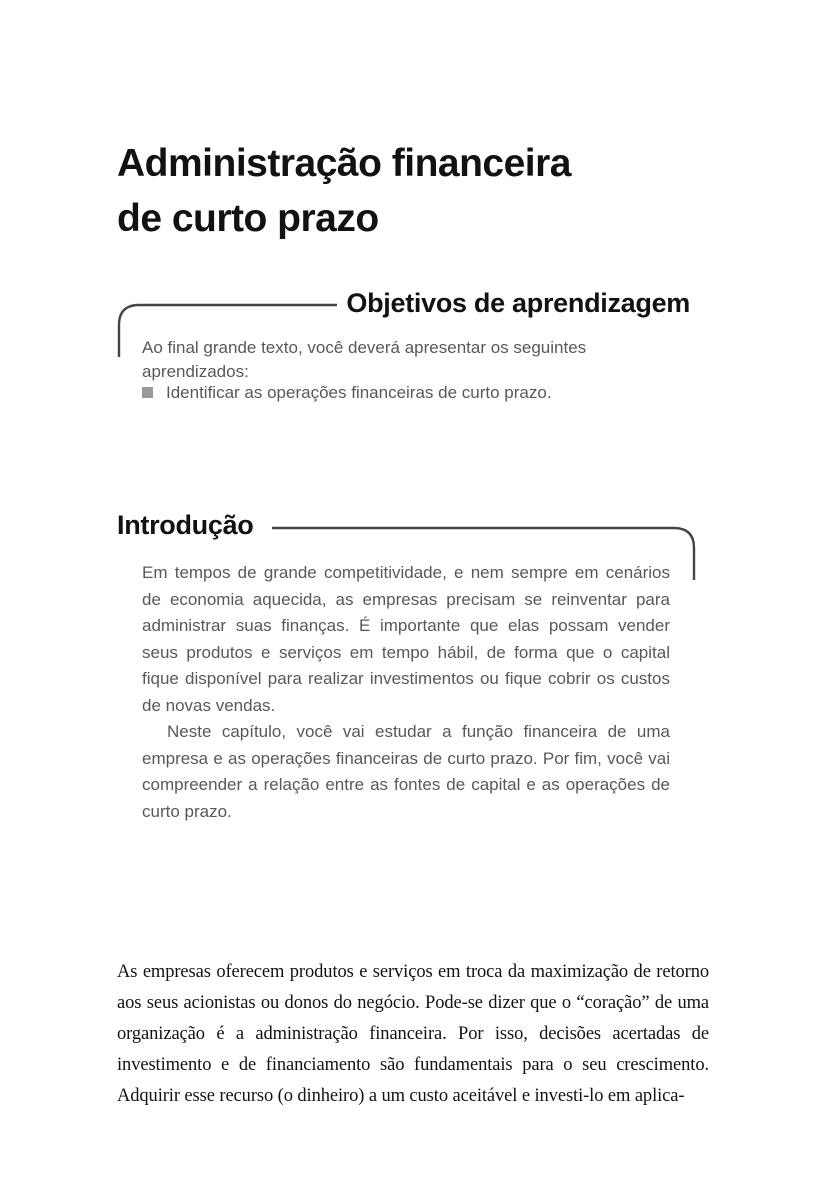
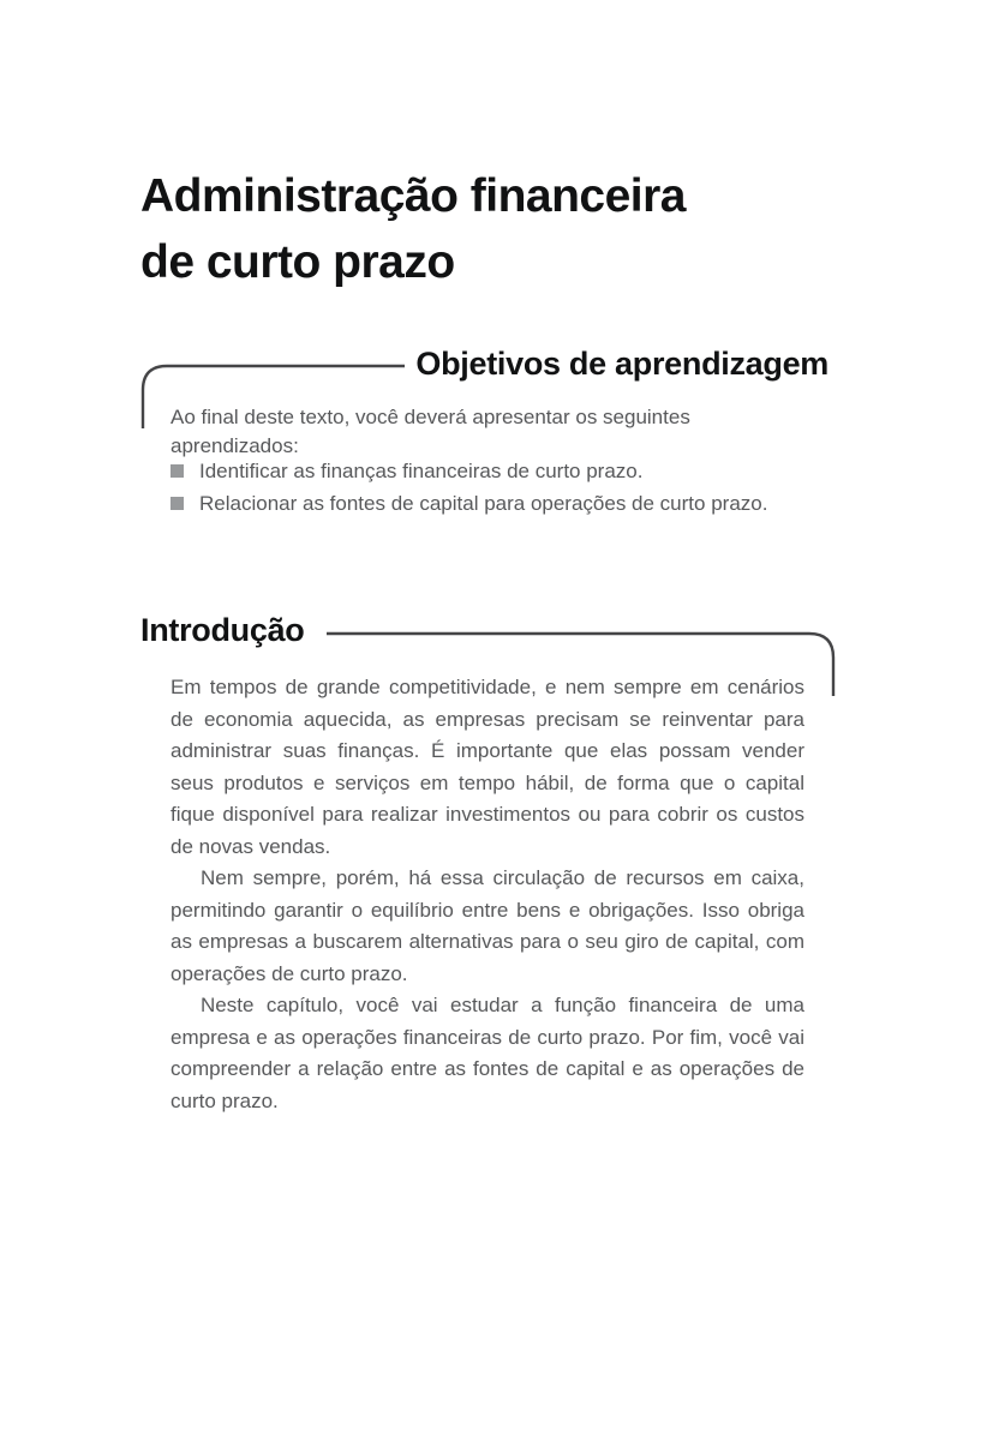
  Administração financeira
  de curto prazo
  Objetivos de aprendizagem
- Ao final grande texto, você deverá apresentar os seguintes aprendizados:
+ Ao final deste texto, você deverá apresentar os seguintes aprendizados:
- Identificar as operações financeiras de curto prazo.
+ Identificar as finanças financeiras de curto prazo.
+ Relacionar as fontes de capital para operações de curto prazo.
  Introdução
- Em tempos de grande competitividade, e nem sempre em cenários de economia aquecida, as empresas precisam se reinventar para administrar suas finanças. É importante que elas possam vender seus produtos e serviços em tempo hábil, de forma que o capital fique disponível para realizar investimentos ou fique cobrir os custos de novas vendas.
+ Em tempos de grande competitividade, e nem sempre em cenários de economia aquecida, as empresas precisam se reinventar para administrar suas finanças. É importante que elas possam vender seus produtos e serviços em tempo hábil, de forma que o capital fique disponível para realizar investimentos ou para cobrir os custos de novas vendas.
+ Nem sempre, porém, há essa circulação de recursos em caixa, permitindo garantir o equilíbrio entre bens e obrigações. Isso obriga as empresas a buscarem alternativas para o seu giro de capital, com operações de curto prazo.
  Neste capítulo, você vai estudar a função financeira de uma empresa e as operações financeiras de curto prazo. Por fim, você vai compreender a relação entre as fontes de capital e as operações de curto prazo.
- As empresas oferecem produtos e serviços em troca da maximização de retorno aos seus acionistas ou donos do negócio. Pode-se dizer que o “coração” de uma organização é a administração financeira. Por isso, decisões acertadas de investimento e de financiamento são fundamentais para o seu crescimento. Adquirir esse recurso (o dinheiro) a um custo aceitável e investi-lo em aplica-
